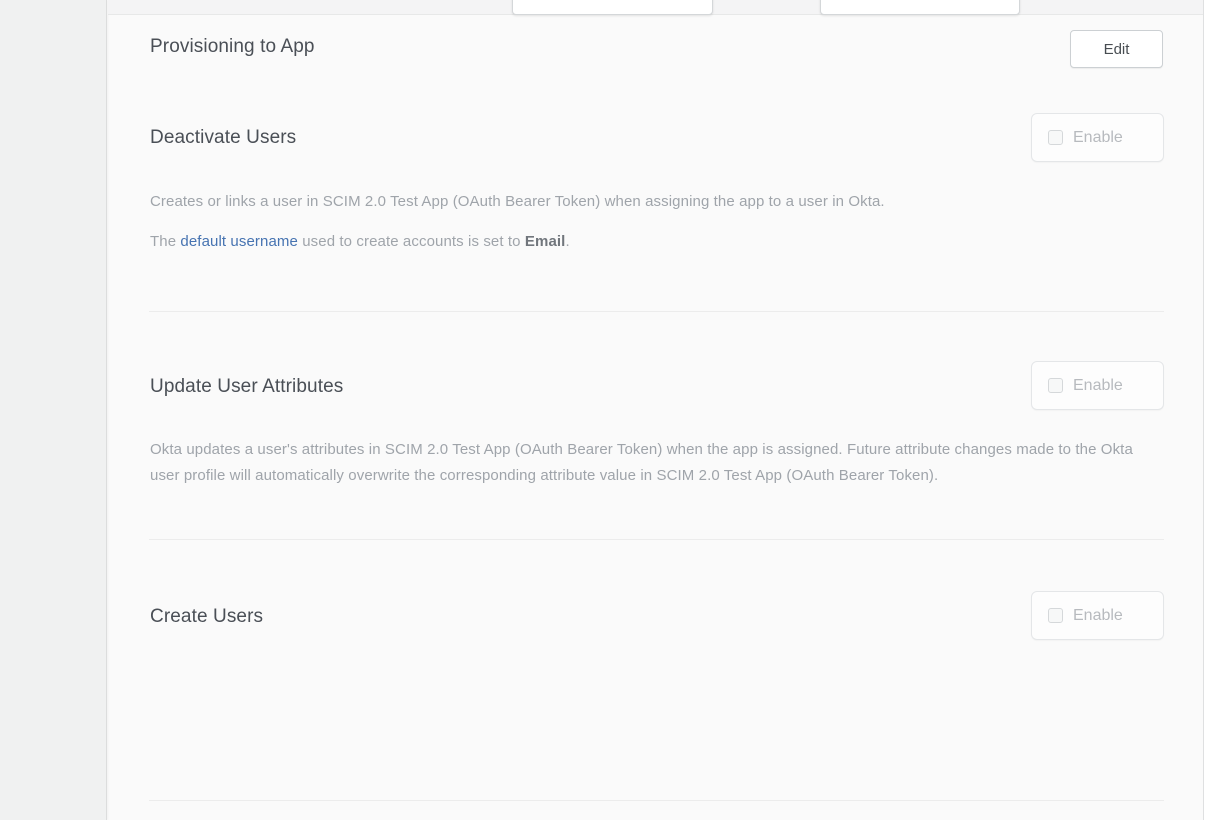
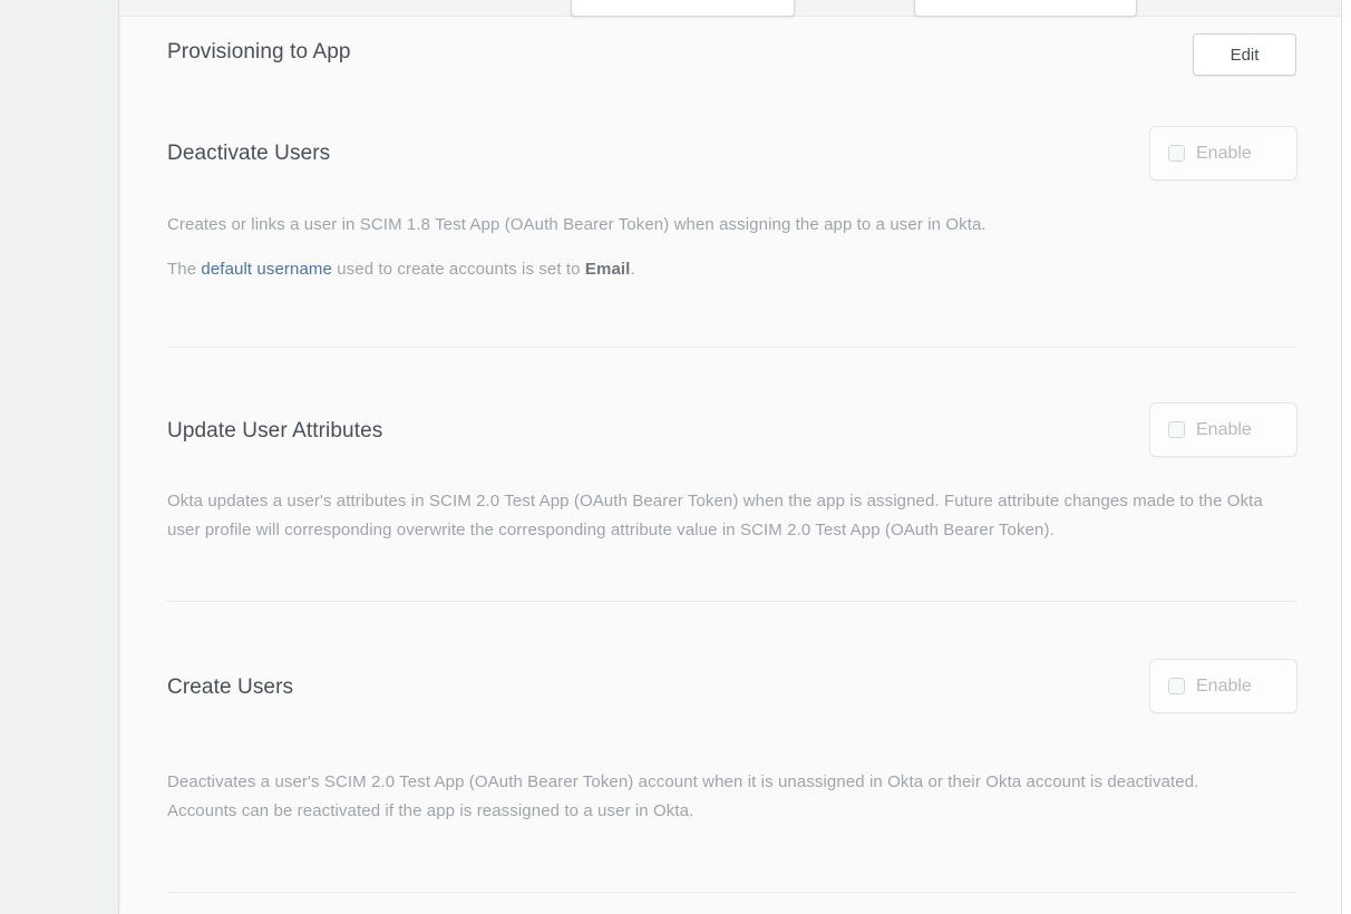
  Provisioning to App
  Edit
  Deactivate Users
  Enable
- Creates or links a user in SCIM 2.0 Test App (OAuth Bearer Token) when assigning the app to a user in Okta.
+ Creates or links a user in SCIM 1.8 Test App (OAuth Bearer Token) when assigning the app to a user in Okta.
  The default username used to create accounts is set to Email.
  Update User Attributes
  Enable
- Okta updates a user's attributes in SCIM 2.0 Test App (OAuth Bearer Token) when the app is assigned. Future attribute changes made to the Okta user profile will automatically overwrite the corresponding attribute value in SCIM 2.0 Test App (OAuth Bearer Token).
+ Okta updates a user's attributes in SCIM 2.0 Test App (OAuth Bearer Token) when the app is assigned. Future attribute changes made to the Okta user profile will corresponding overwrite the corresponding attribute value in SCIM 2.0 Test App (OAuth Bearer Token).
  Create Users
  Enable
+ Deactivates a user's SCIM 2.0 Test App (OAuth Bearer Token) account when it is unassigned in Okta or their Okta account is deactivated. Accounts can be reactivated if the app is reassigned to a user in Okta.
